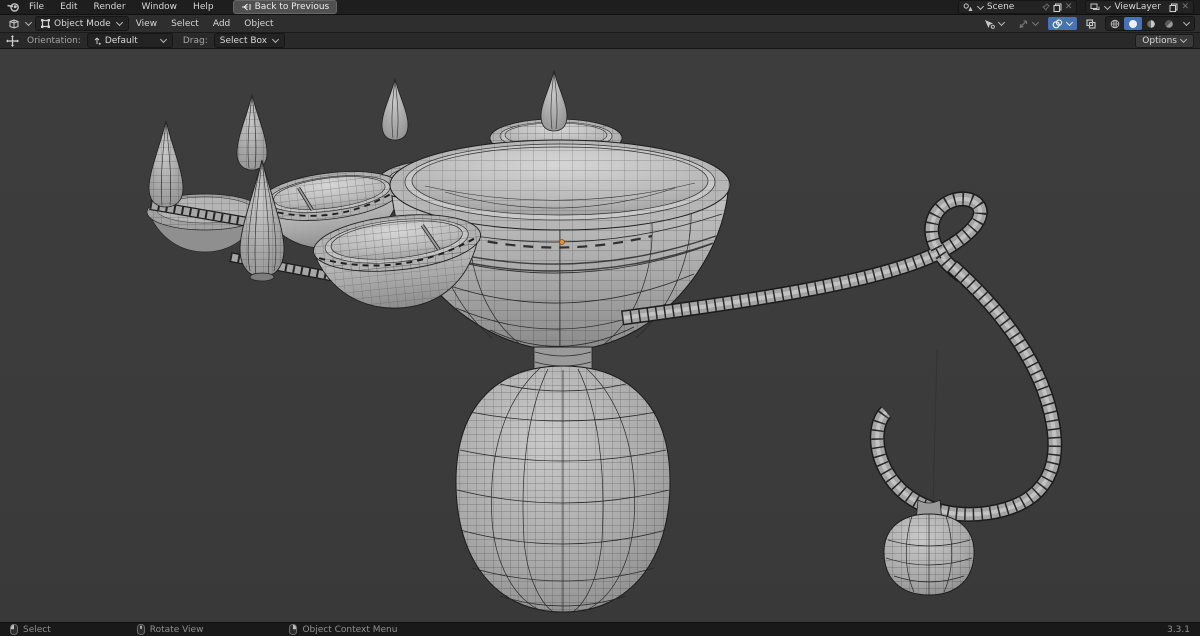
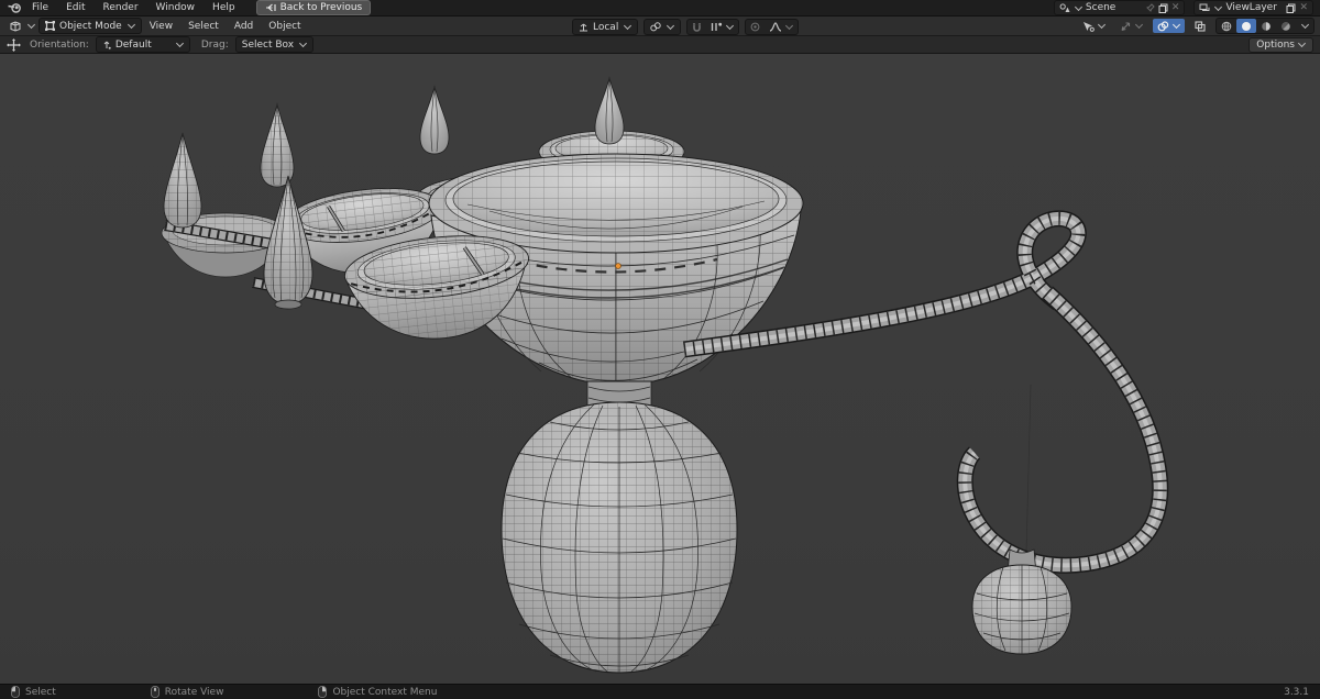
  File
  Edit
  Render
  Window
  Help
  Back to Previous
  Scene
  ✕
  ViewLayer
  ✕
  Object Mode
  View
  Select
  Add
  Object
+ Local
  Orientation:
  Default
  Drag:
  Select Box
  Options
  Select
  Rotate View
  Object Context Menu
  3.3.1
